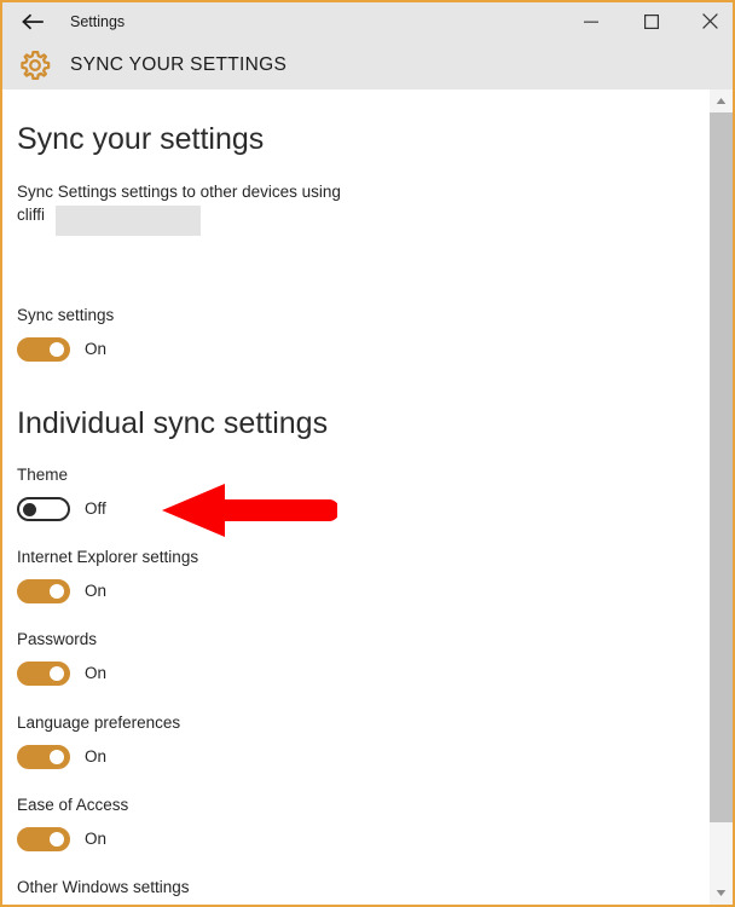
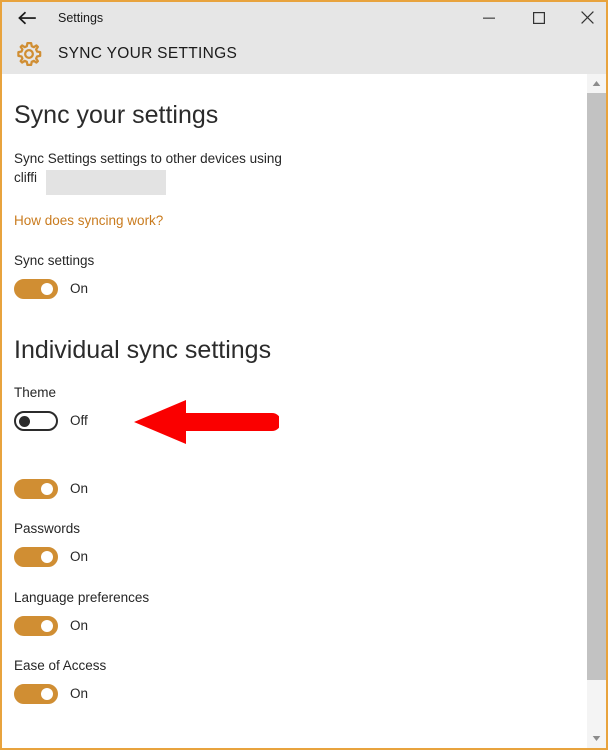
  Settings
  SYNC YOUR SETTINGS
  Sync your settings
  Sync Settings settings to other devices using
  cliffi
+ How does syncing work?
  Sync settings
  On
  Individual sync settings
  Theme
  Off
- Internet Explorer settings
  On
  Passwords
  On
  Language preferences
  On
  Ease of Access
  On
- Other Windows settings
